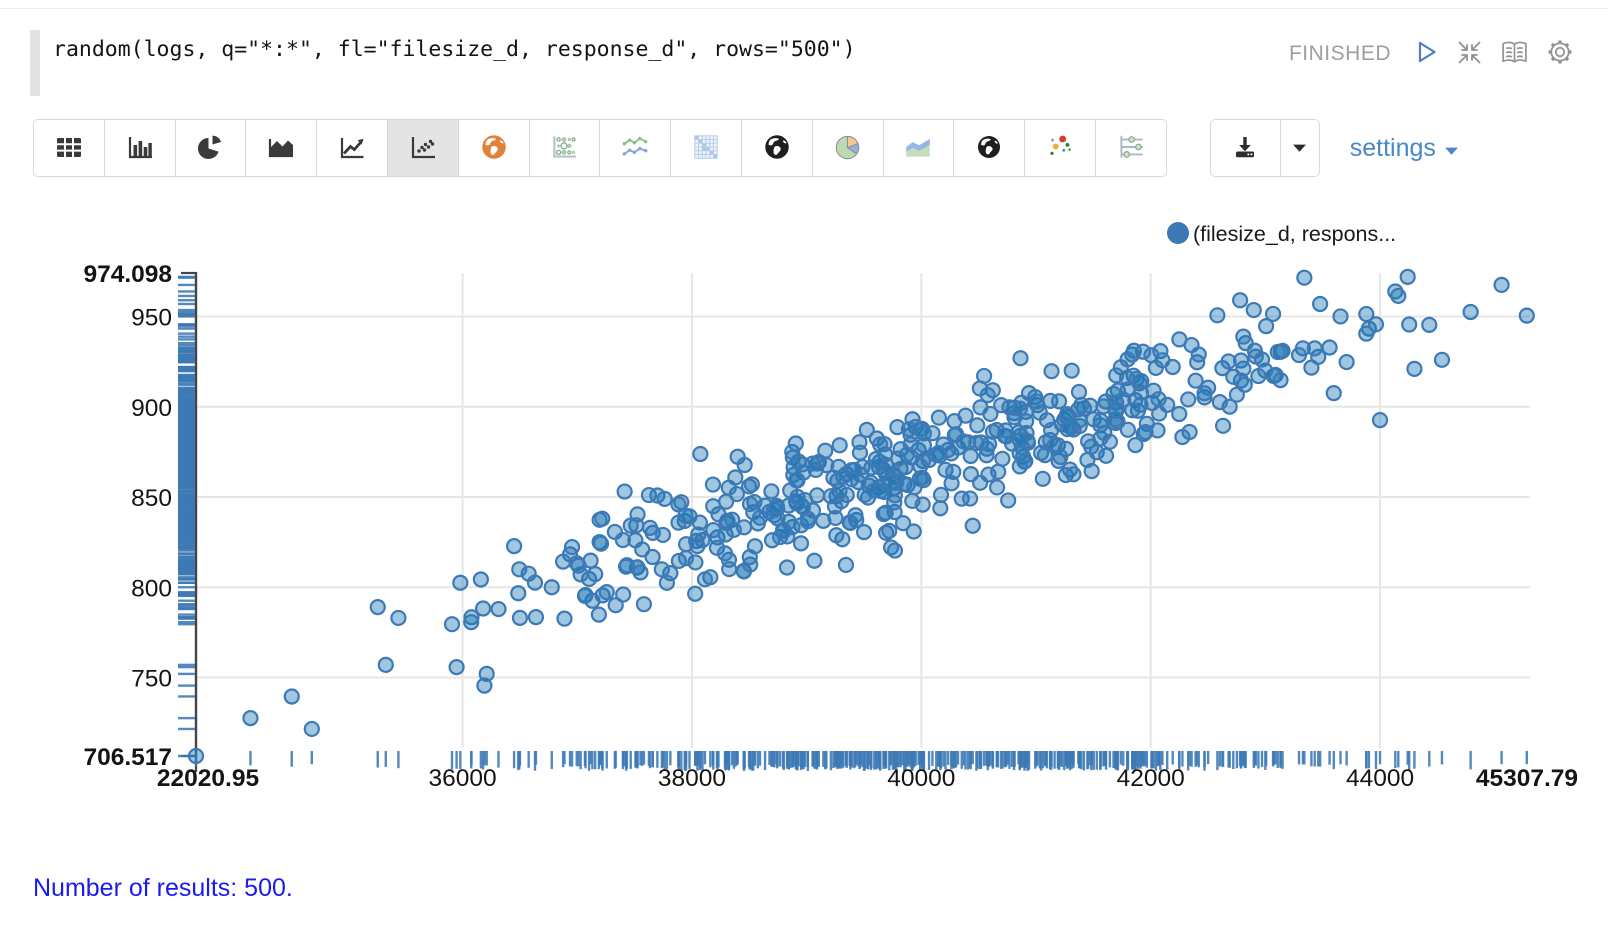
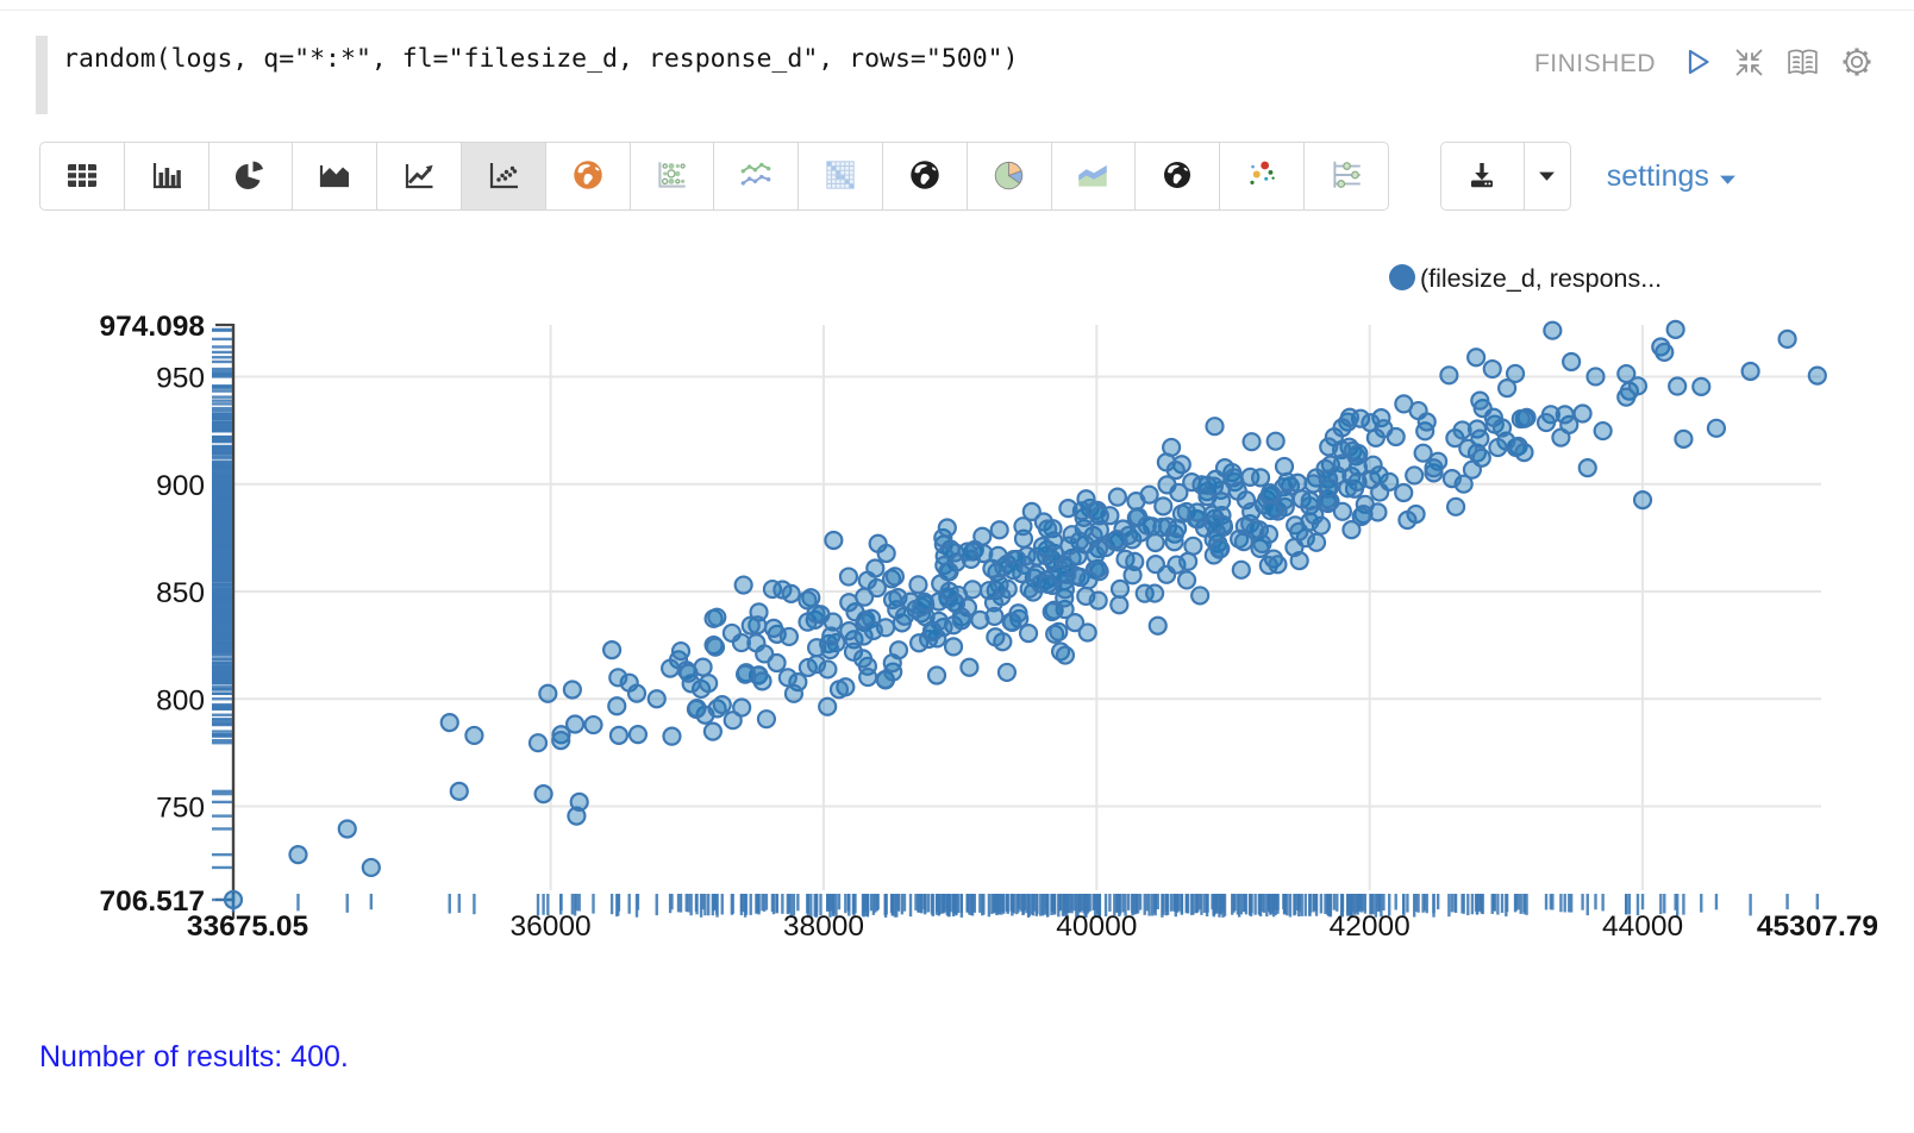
  random(logs, q="*:*", fl="filesize_d, response_d", rows="500")
  FINISHED
  settings
  974.098
  706.517
  750
  800
  850
  900
  950
- 22020.95
+ 33675.05
  45307.79
  36000
  38000
  40000
  42000
  44000
  (filesize_d, respons...
- Number of results: 500.
+ Number of results: 400.
